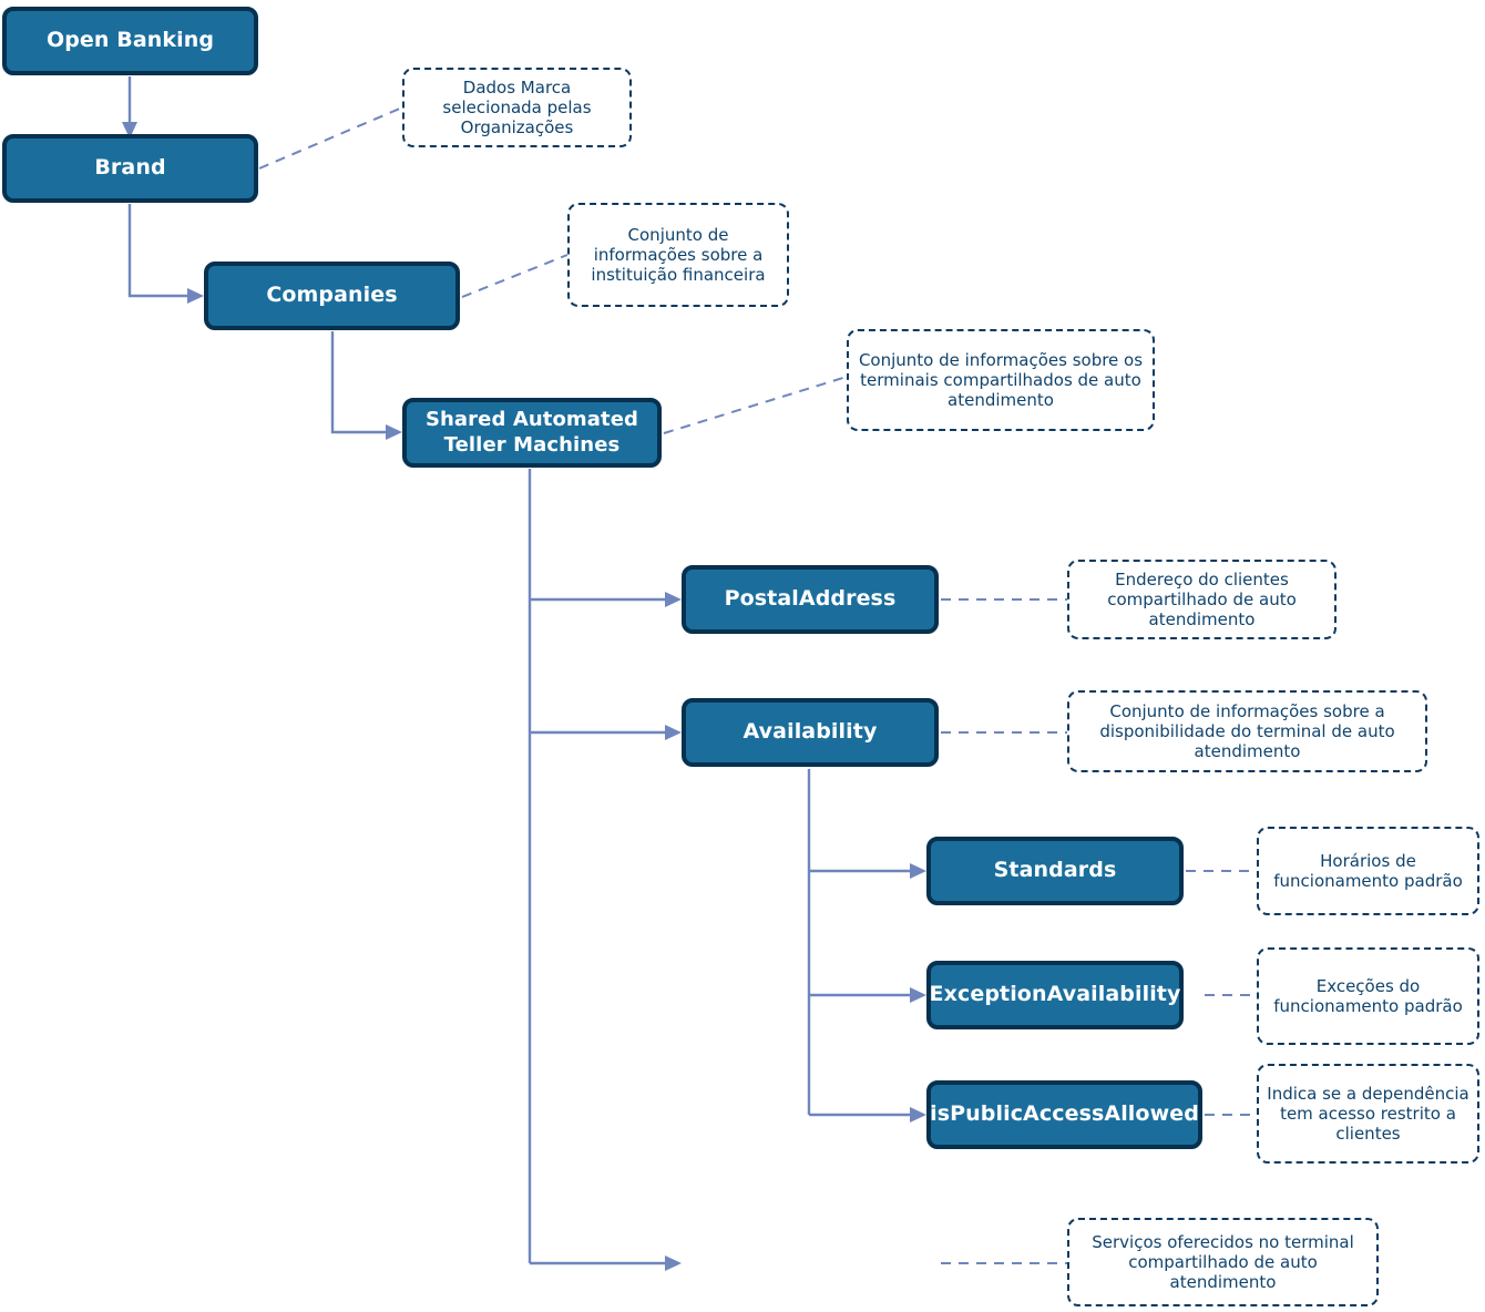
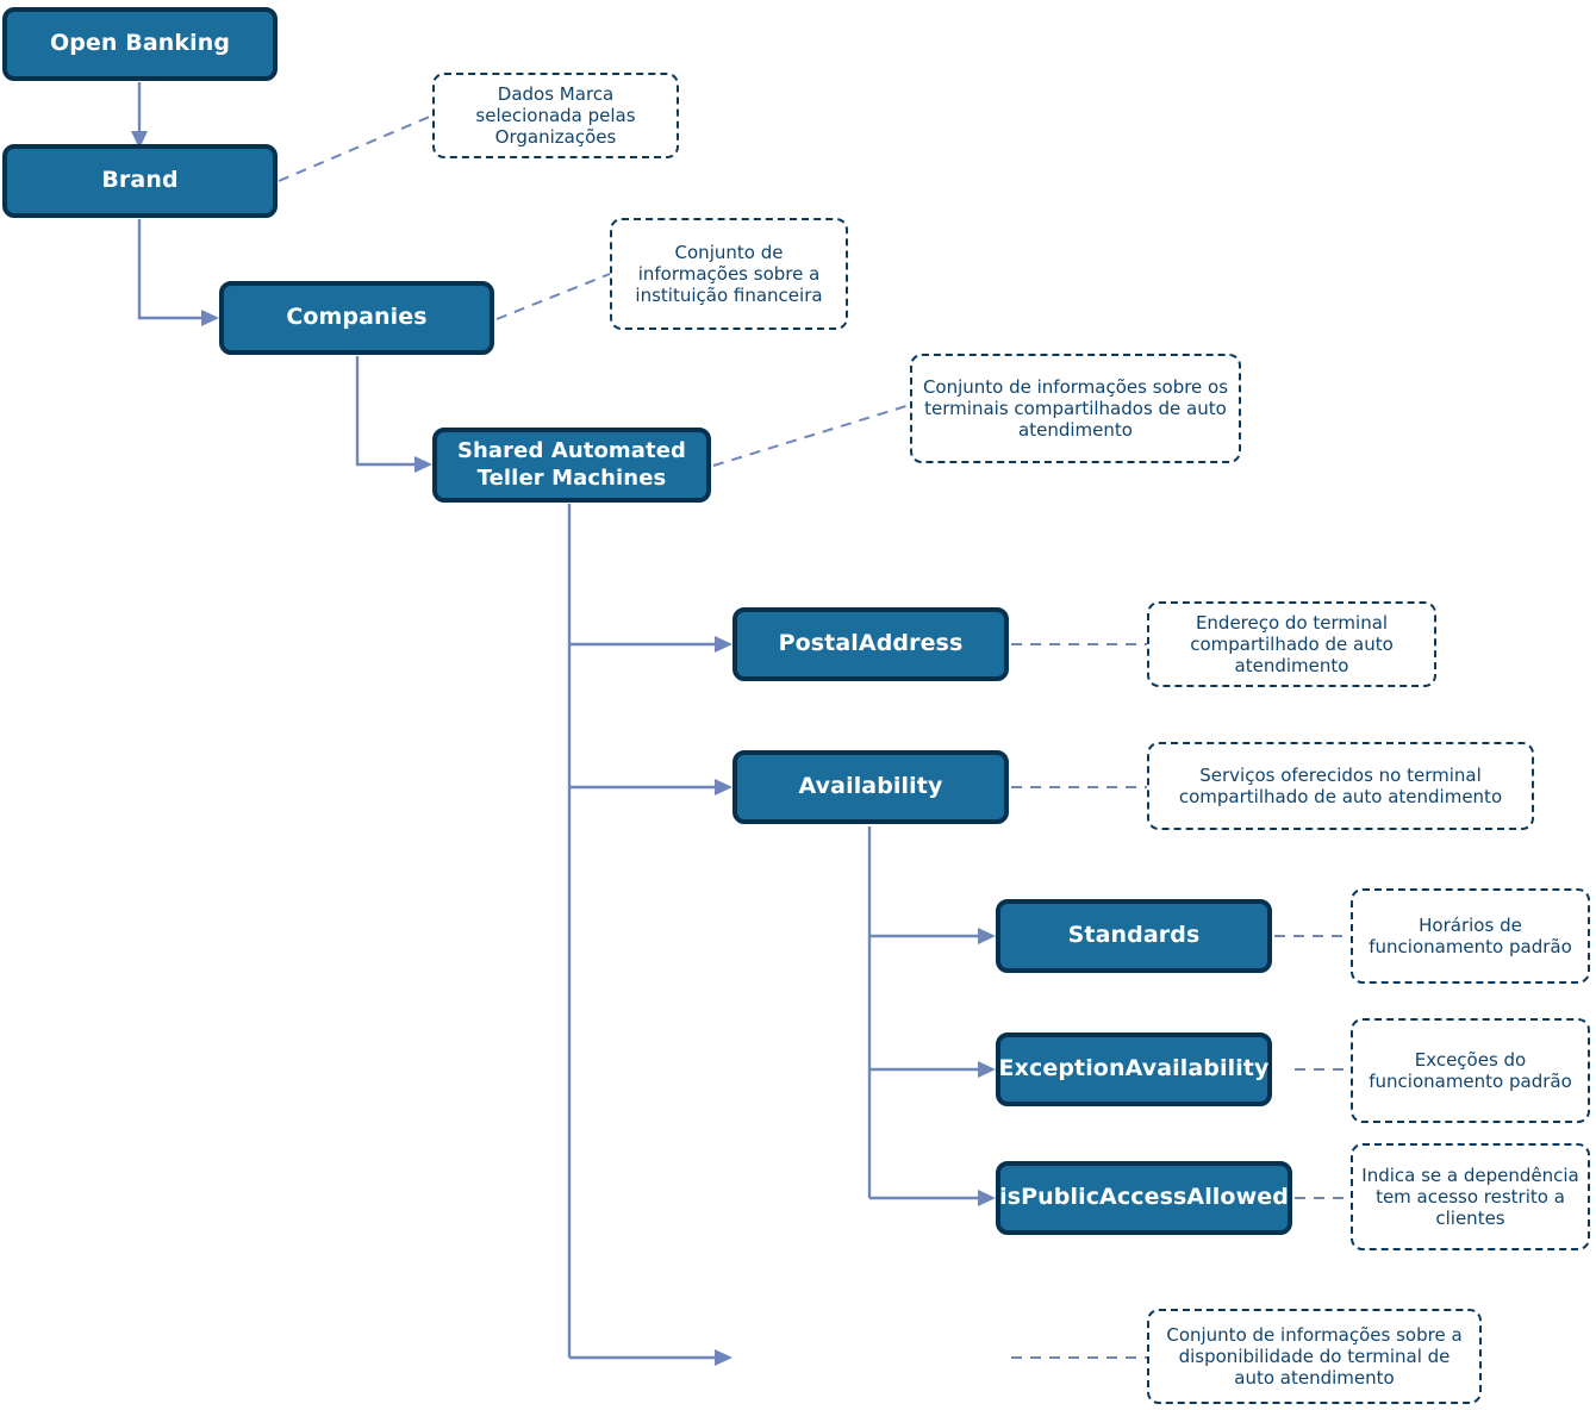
  Open Banking
  Brand
  Companies
  Shared Automated
  Teller Machines
  PostalAddress
  Availability
  Standards
  ExceptionAvailability
  isPublicAccessAllowed
  Dados Marca selecionada pelas Organizações
  Conjunto de informações sobre a instituição financeira
  Conjunto de informações sobre os terminais compartilhados de auto atendimento
- Endereço do clientes compartilhado de auto atendimento
+ Endereço do terminal compartilhado de auto atendimento
- Conjunto de informações sobre a disponibilidade do terminal de auto atendimento
+ Serviços oferecidos no terminal compartilhado de auto atendimento
  Horários de funcionamento padrão
  Exceções do funcionamento padrão
  Indica se a dependência tem acesso restrito a clientes
- Serviços oferecidos no terminal compartilhado de auto atendimento
+ Conjunto de informações sobre a disponibilidade do terminal de auto atendimento
